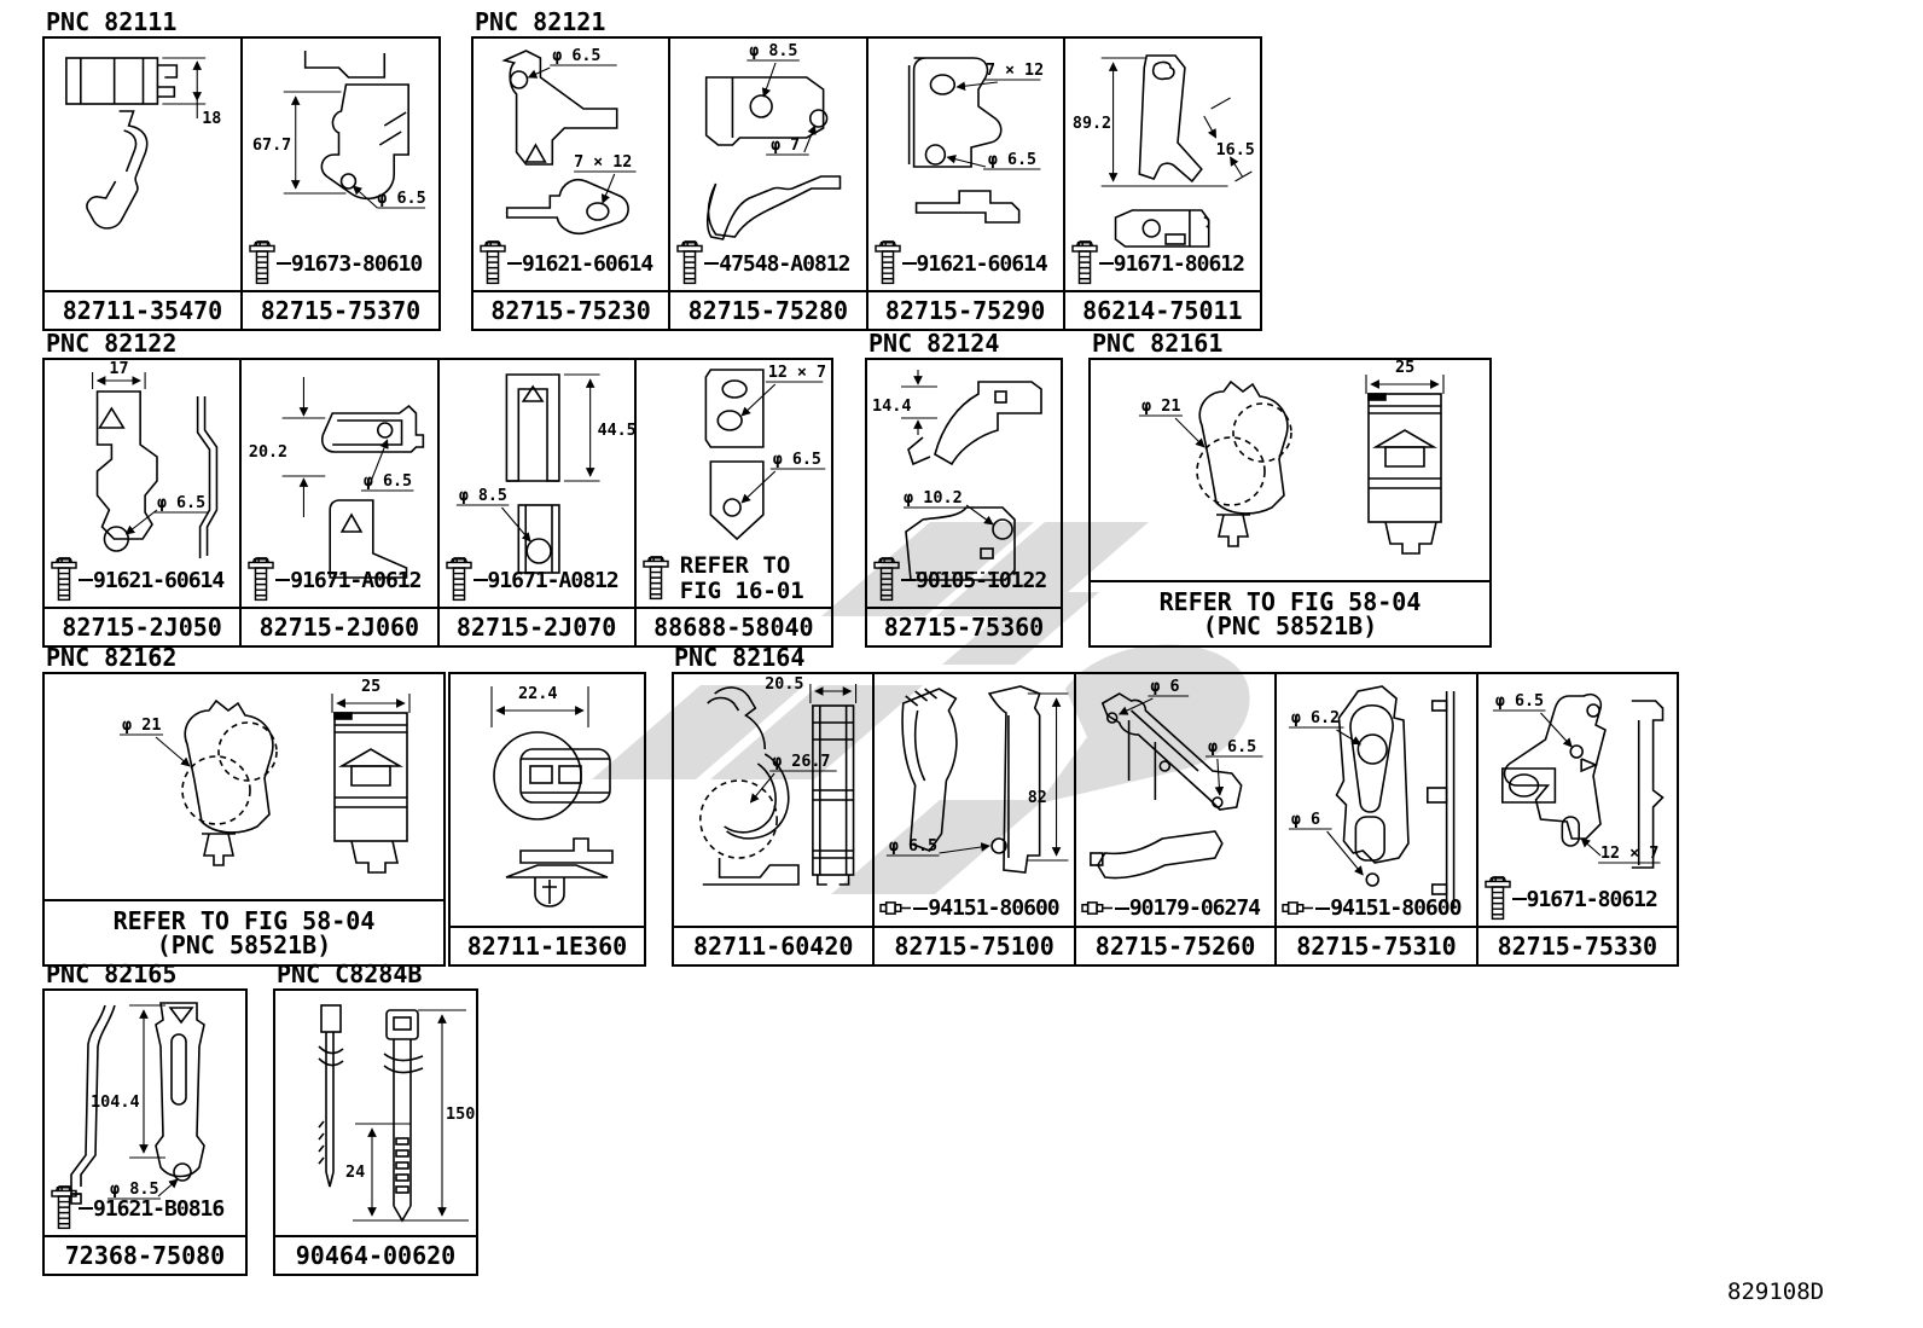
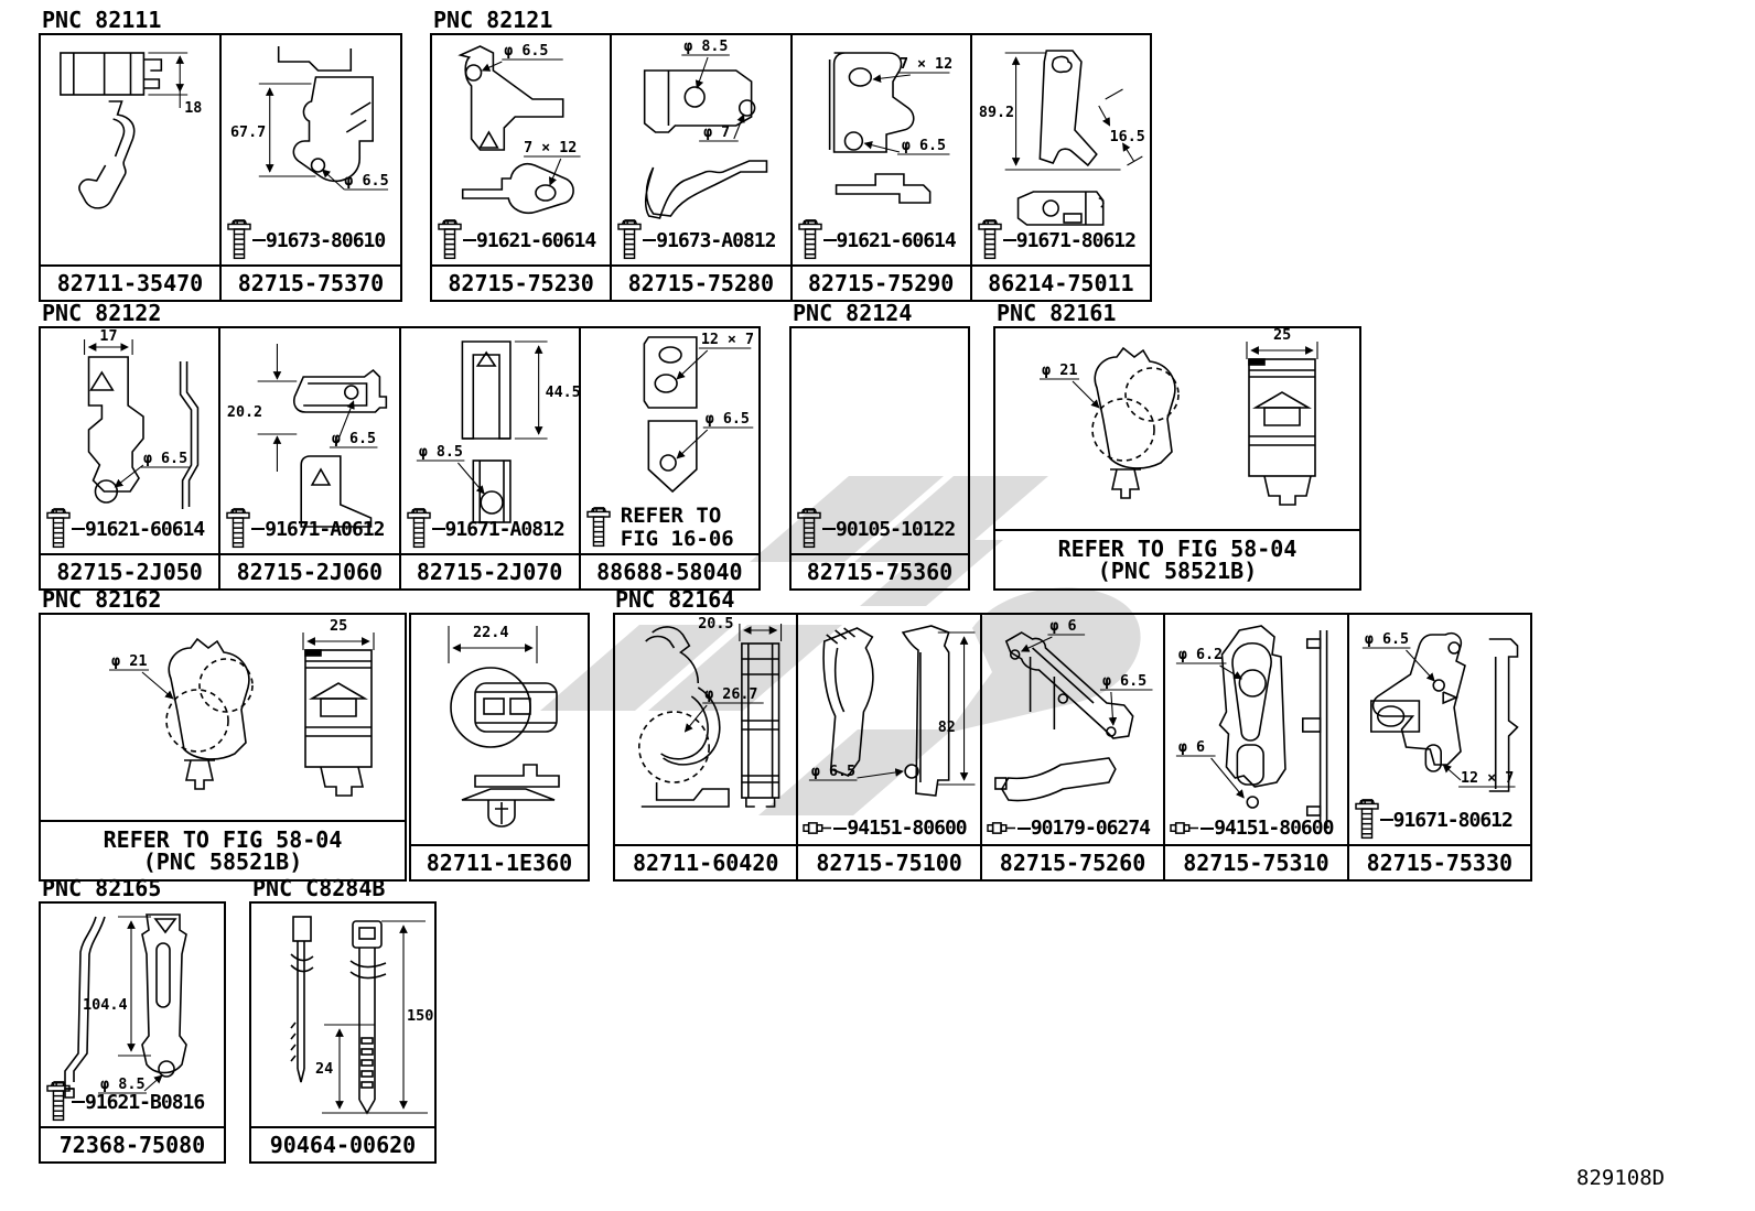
  PNC 82111
  18
  82711-35470
  67.7
  φ 6.5
  91673-80610
  82715-75370
  PNC 82121
  φ 6.5
  7 × 12
  91621-60614
  82715-75230
  φ 8.5
  φ 7
- 47548-A0812
+ 91673-A0812
  82715-75280
  7 × 12
  φ 6.5
  91621-60614
  82715-75290
  89.2
  16.5
  91671-80612
  86214-75011
  PNC 82122
  17
  φ 6.5
  91621-60614
  82715-2J050
  20.2
  φ 6.5
  91671-A0612
  82715-2J060
  44.5
  φ 8.5
  91671-A0812
  82715-2J070
  12 × 7
  φ 6.5
  REFER TO
- FIG 16-01
+ FIG 16-06
  88688-58040
  PNC 82124
- 14.4
- φ 10.2
  90105-10122
  82715-75360
  PNC 82161
  φ 21
  25
  REFER TO FIG 58-04
  (PNC 58521B)
  PNC 82162
  φ 21
  25
  REFER TO FIG 58-04
  (PNC 58521B)
  22.4
  82711-1E360
  PNC 82164
  φ 26.7
  20.5
  82711-60420
  φ 6.5
  82
  94151-80600
  82715-75100
  φ 6
  φ 6.5
  90179-06274
  82715-75260
  φ 6.2
  φ 6
  94151-80600
  82715-75310
  φ 6.5
  12 × 7
  91671-80612
  82715-75330
  PNC 82165
  104.4
  φ 8.5
  91621-B0816
  72368-75080
  PNC C8284B
  24
  150
  90464-00620
  829108D
